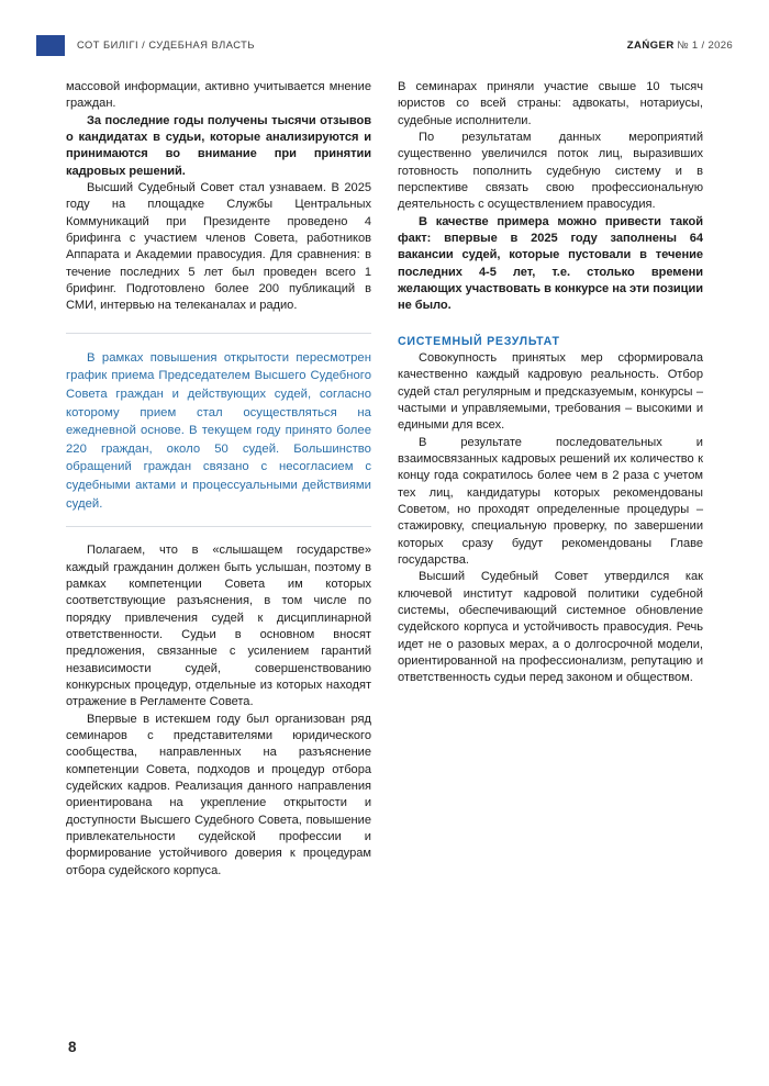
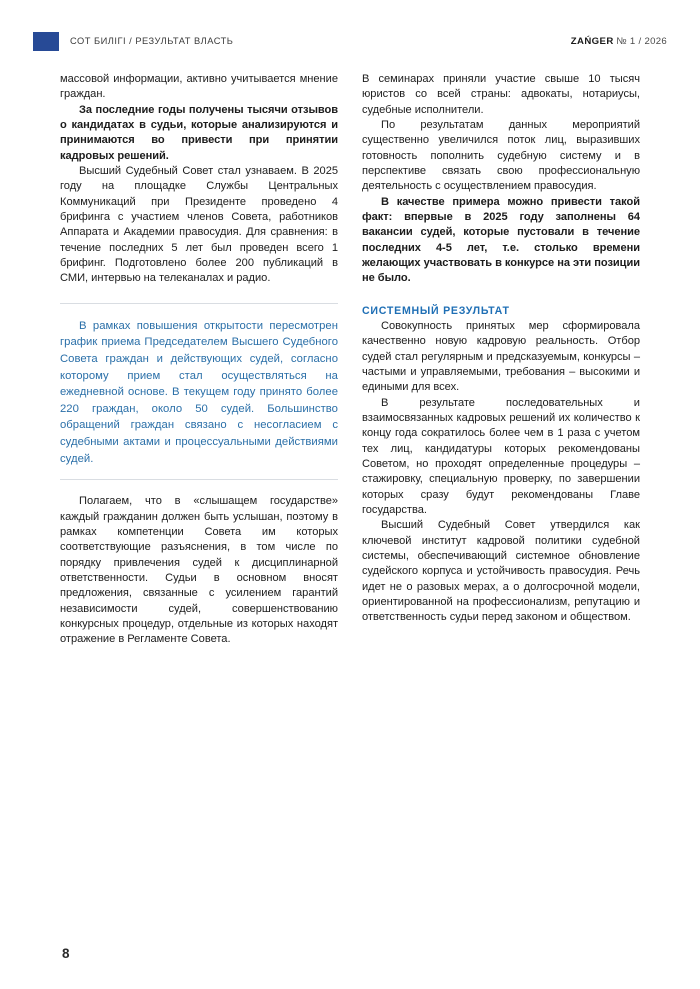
- СОТ БИЛІГІ / СУДЕБНАЯ ВЛАСТЬ
+ СОТ БИЛІГІ / РЕЗУЛЬТАТ ВЛАСТЬ
  ZAŃGER № 1 / 2026
  массовой информации, активно учитывается мнение граждан.
- За последние годы получены тысячи отзывов о кандидатах в судьи, которые анализируются и принимаются во внимание при принятии кадровых решений.
+ За последние годы получены тысячи отзывов о кандидатах в судьи, которые анализируются и принимаются во привести при принятии кадровых решений.
  Высший Судебный Совет стал узнаваем. В 2025 году на площадке Службы Центральных Коммуникаций при Президенте проведено 4 брифинга с участием членов Совета, работников Аппарата и Академии правосудия. Для сравнения: в течение последних 5 лет был проведен всего 1 брифинг. Подготовлено более 200 публикаций в СМИ, интервью на телеканалах и радио.
  В рамках повышения открытости пересмотрен график приема Председателем Высшего Судебного Совета граждан и действующих судей, согласно которому прием стал осуществляться на ежедневной основе. В текущем году принято более 220 граждан, около 50 судей. Большинство обращений граждан связано с несогласием с судебными актами и процессуальными действиями судей.
  Полагаем, что в «слышащем государстве» каждый гражданин должен быть услышан, поэтому в рамках компетенции Совета им которых соответствующие разъяснения, в том числе по порядку привлечения судей к дисциплинарной ответственности. Судьи в основном вносят предложения, связанные с усилением гарантий независимости судей, совершенствованию конкурсных процедур, отдельные из которых находят отражение в Регламенте Совета.
- Впервые в истекшем году был организован ряд семинаров с представителями юридического сообщества, направленных на разъяснение компетенции Совета, подходов и процедур отбора судейских кадров. Реализация данного направления ориентирована на укрепление открытости и доступности Высшего Судебного Совета, повышение привлекательности судейской профессии и формирование устойчивого доверия к процедурам отбора судейского корпуса.
  В семинарах приняли участие свыше 10 тысяч юристов со всей страны: адвокаты, нотариусы, судебные исполнители.
  По результатам данных мероприятий существенно увеличился поток лиц, выразивших готовность пополнить судебную систему и в перспективе связать свою профессиональную деятельность с осуществлением правосудия.
  В качестве примера можно привести такой факт: впервые в 2025 году заполнены 64 вакансии судей, которые пустовали в течение последних 4-5 лет, т.е. столько времени желающих участвовать в конкурсе на эти позиции не было.
  СИСТЕМНЫЙ РЕЗУЛЬТАТ
- Совокупность принятых мер сформировала качественно каждый кадровую реальность. Отбор судей стал регулярным и предсказуемым, конкурсы – частыми и управляемыми, требования – высокими и едиными для всех.
+ Совокупность принятых мер сформировала качественно новую кадровую реальность. Отбор судей стал регулярным и предсказуемым, конкурсы – частыми и управляемыми, требования – высокими и едиными для всех.
- В результате последовательных и взаимосвязанных кадровых решений их количество к концу года сократилось более чем в 2 раза с учетом тех лиц, кандидатуры которых рекомендованы Советом, но проходят определенные процедуры – стажировку, специальную проверку, по завершении которых сразу будут рекомендованы Главе государства.
+ В результате последовательных и взаимосвязанных кадровых решений их количество к концу года сократилось более чем в 1 раза с учетом тех лиц, кандидатуры которых рекомендованы Советом, но проходят определенные процедуры – стажировку, специальную проверку, по завершении которых сразу будут рекомендованы Главе государства.
  Высший Судебный Совет утвердился как ключевой институт кадровой политики судебной системы, обеспечивающий системное обновление судейского корпуса и устойчивость правосудия. Речь идет не о разовых мерах, а о долгосрочной модели, ориентированной на профессионализм, репутацию и ответственность судьи перед законом и обществом.
  8
